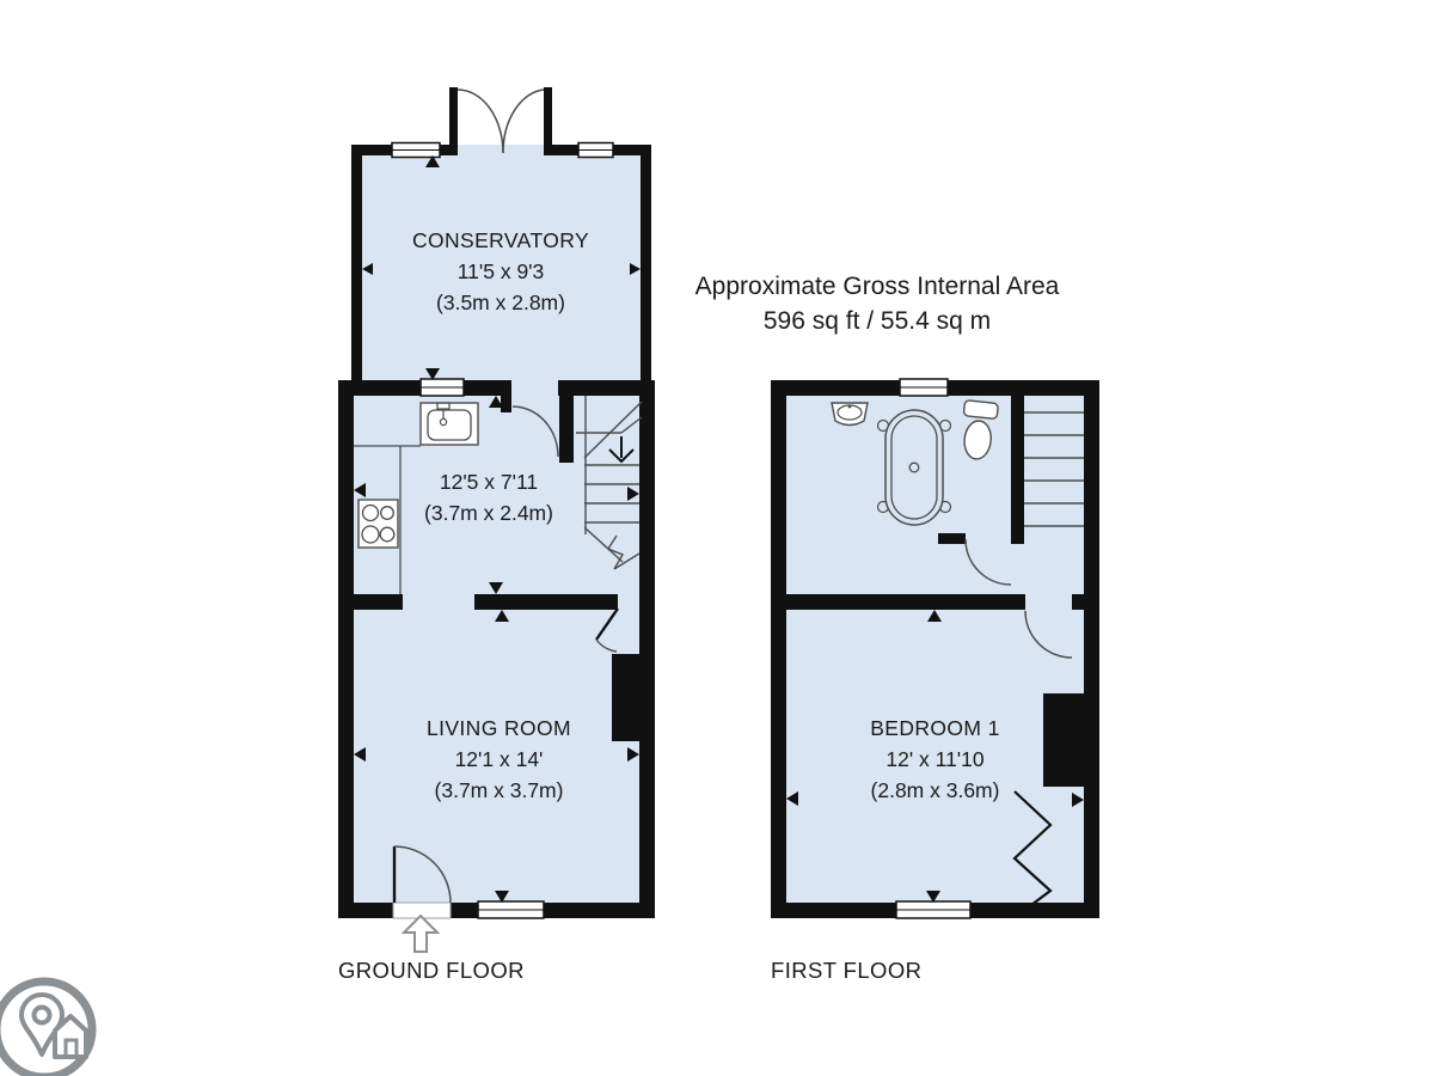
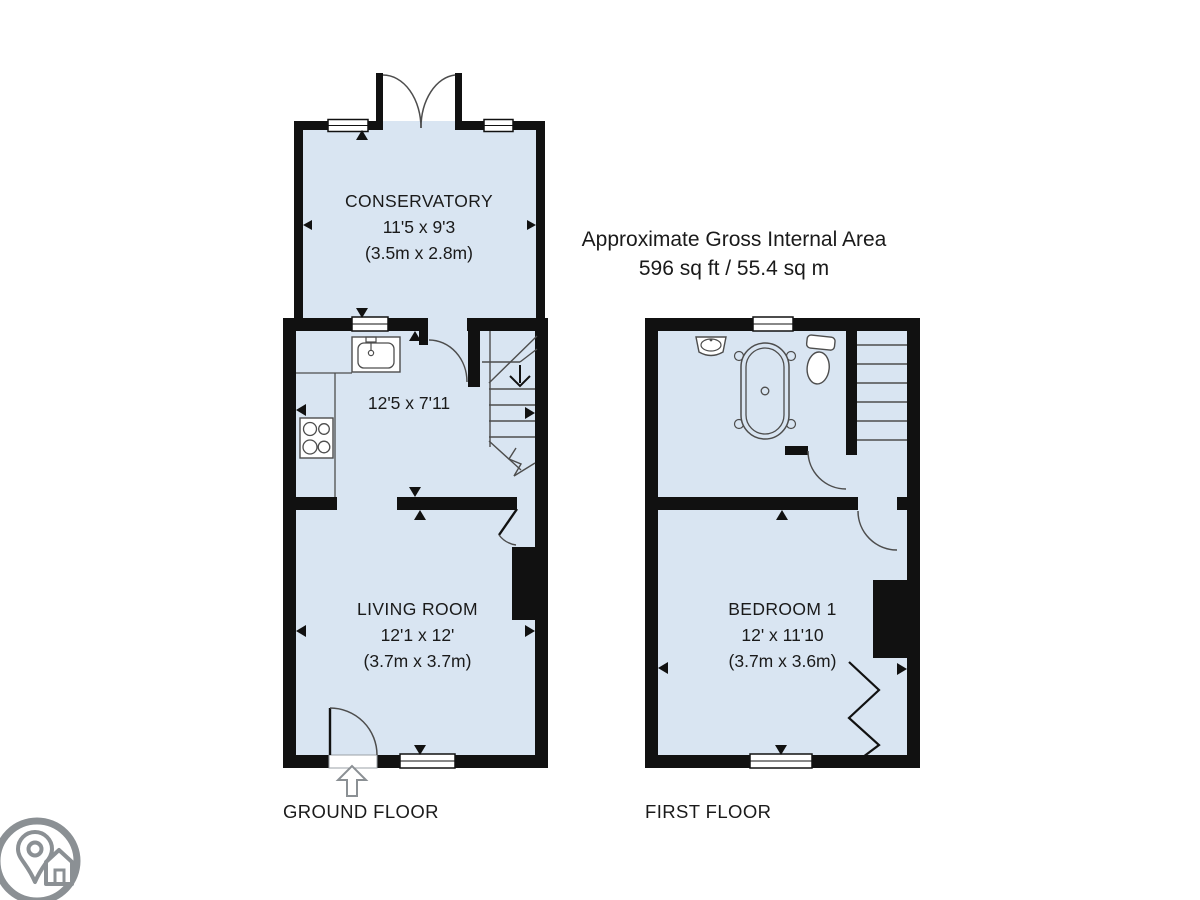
  Approximate Gross Internal Area
  596 sq ft / 55.4 sq m
  CONSERVATORY
  11'5 x 9'3
  (3.5m x 2.8m)
  12'5 x 7'11
- (3.7m x 2.4m)
  LIVING ROOM
- 12'1 x 14'
+ 12'1 x 12'
  (3.7m x 3.7m)
  BEDROOM 1
  12' x 11'10
- (2.8m x 3.6m)
+ (3.7m x 3.6m)
  GROUND FLOOR
  FIRST FLOOR
